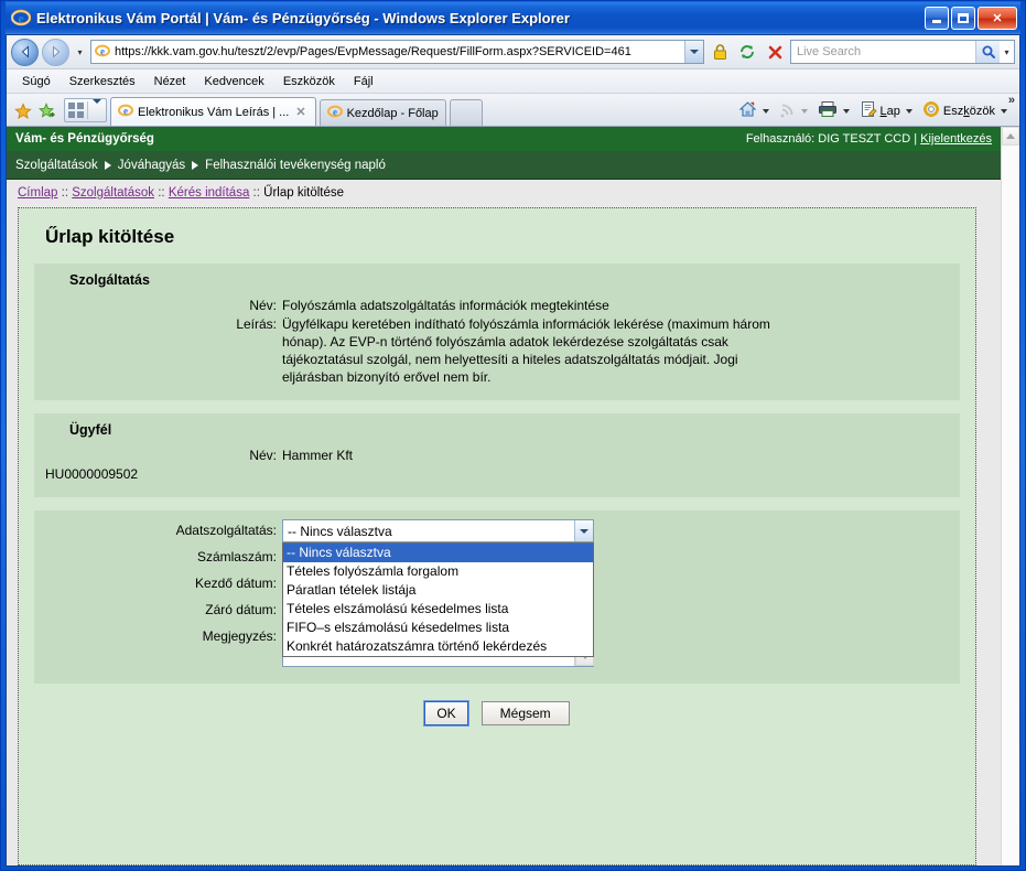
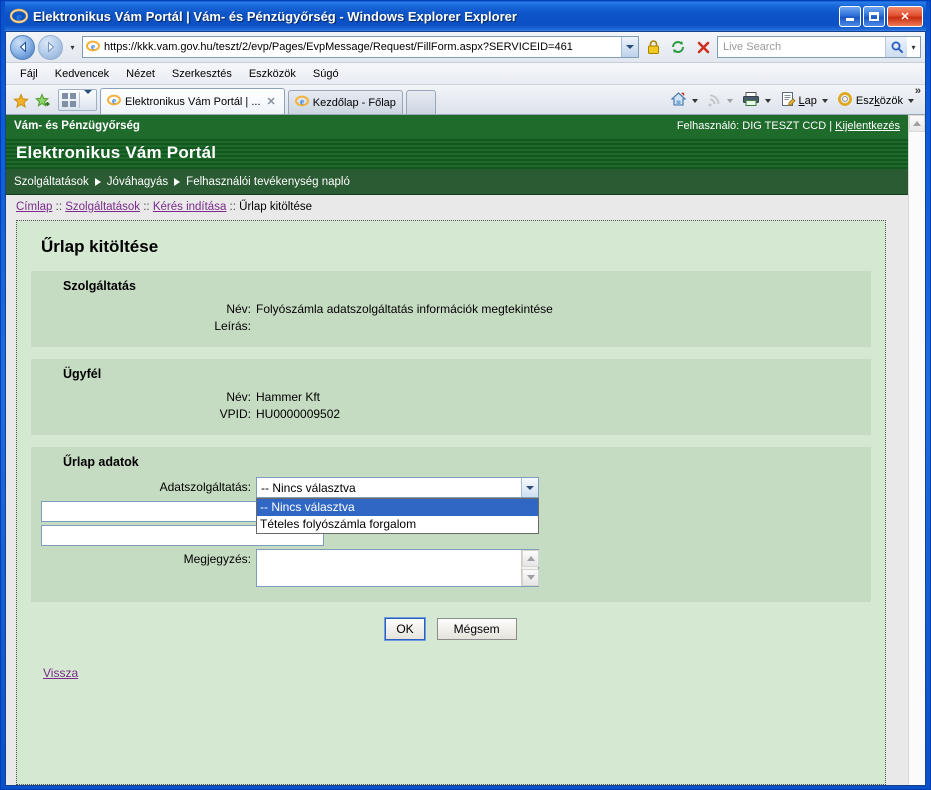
  e
  Elektronikus Vám Portál | Vám- és Pénzügyőrség - Windows Explorer Explorer
  ✕
  ▾
  e
  https://kkk.vam.gov.hu/teszt/2/evp/Pages/EvpMessage/Request/FillForm.aspx?SERVICEID=461
  Live Search
  ▾
- Súgó
+ Fájl
- Szerkesztés
+ Kedvencek
  Nézet
- Kedvencek
+ Szerkesztés
  Eszközök
- Fájl
+ Súgó
  e
- Elektronikus Vám Leírás | ...
+ Elektronikus Vám Portál | ...
  ✕
  e
  Kezdőlap - Főlap
  Lap
  Eszközök
  »
  Vám- és Pénzügyőrség
  Felhasználó: DIG TESZT CCD | Kijelentkezés
+ Elektronikus Vám Portál
  Szolgáltatások
  Jóváhagyás
  Felhasználói tevékenység napló
  Címlap :: Szolgáltatások :: Kérés indítása :: Űrlap kitöltése
  Űrlap kitöltése
  Szolgáltatás
  Név:
  Folyószámla adatszolgáltatás információk megtekintése
  Leírás:
- Ügyfélkapu keretében indítható folyószámla információk lekérése (maximum három hónap). Az EVP-n történő folyószámla adatok lekérdezése szolgáltatás csak tájékoztatásul szolgál, nem helyettesíti a hiteles adatszolgáltatás módjait. Jogi eljárásban bizonyító erővel nem bír.
  Ügyfél
  Név:
  Hammer Kft
+ VPID:
  HU0000009502
+ Űrlap adatok
  Adatszolgáltatás:
  -- Nincs választva
  -- Nincs választva
  Tételes folyószámla forgalom
- Páratlan tételek listája
- Tételes elszámolású késedelmes lista
- FIFO–s elszámolású késedelmes lista
- Konkrét határozatszámra történő lekérdezés
- Számlaszám:
- Kezdő dátum:
- Záró dátum:
  Megjegyzés:
  OK
  Mégsem
+ Vissza
